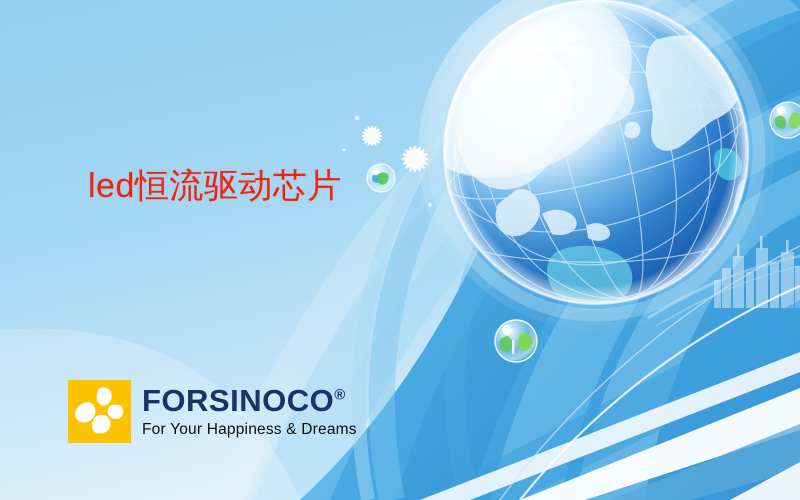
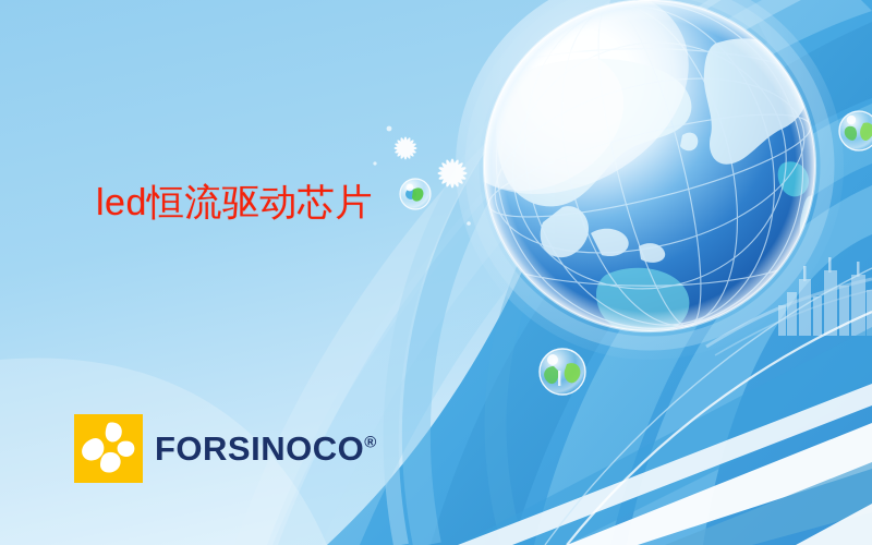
  led恒流驱动芯片
  FORSINOCO®
- For Your Happiness & Dreams
